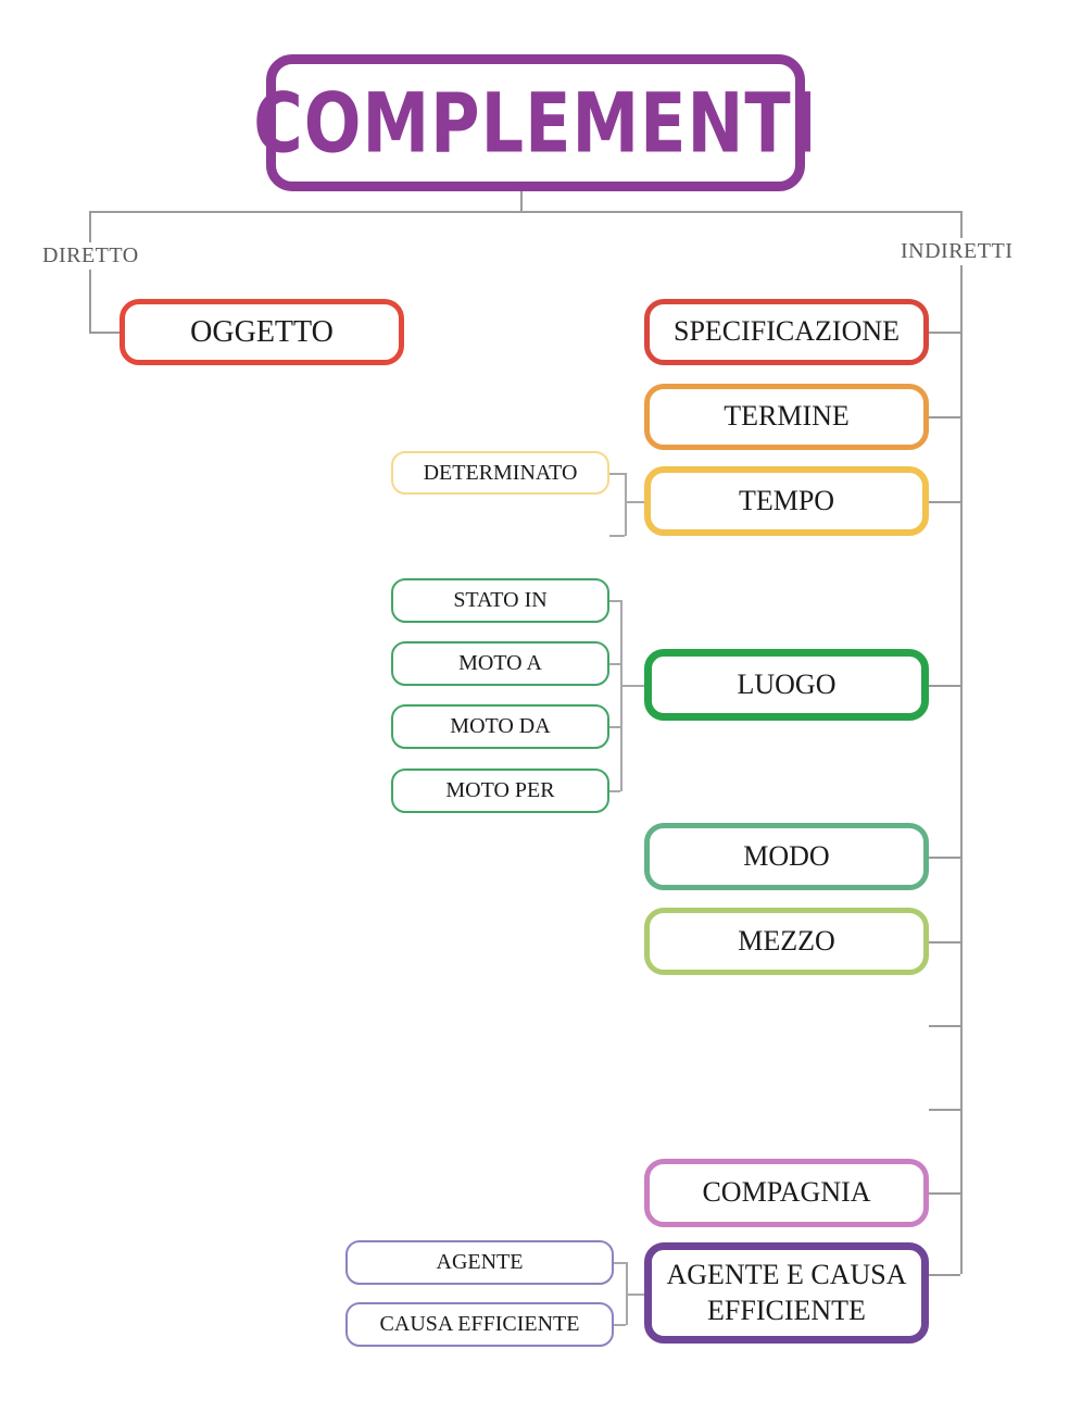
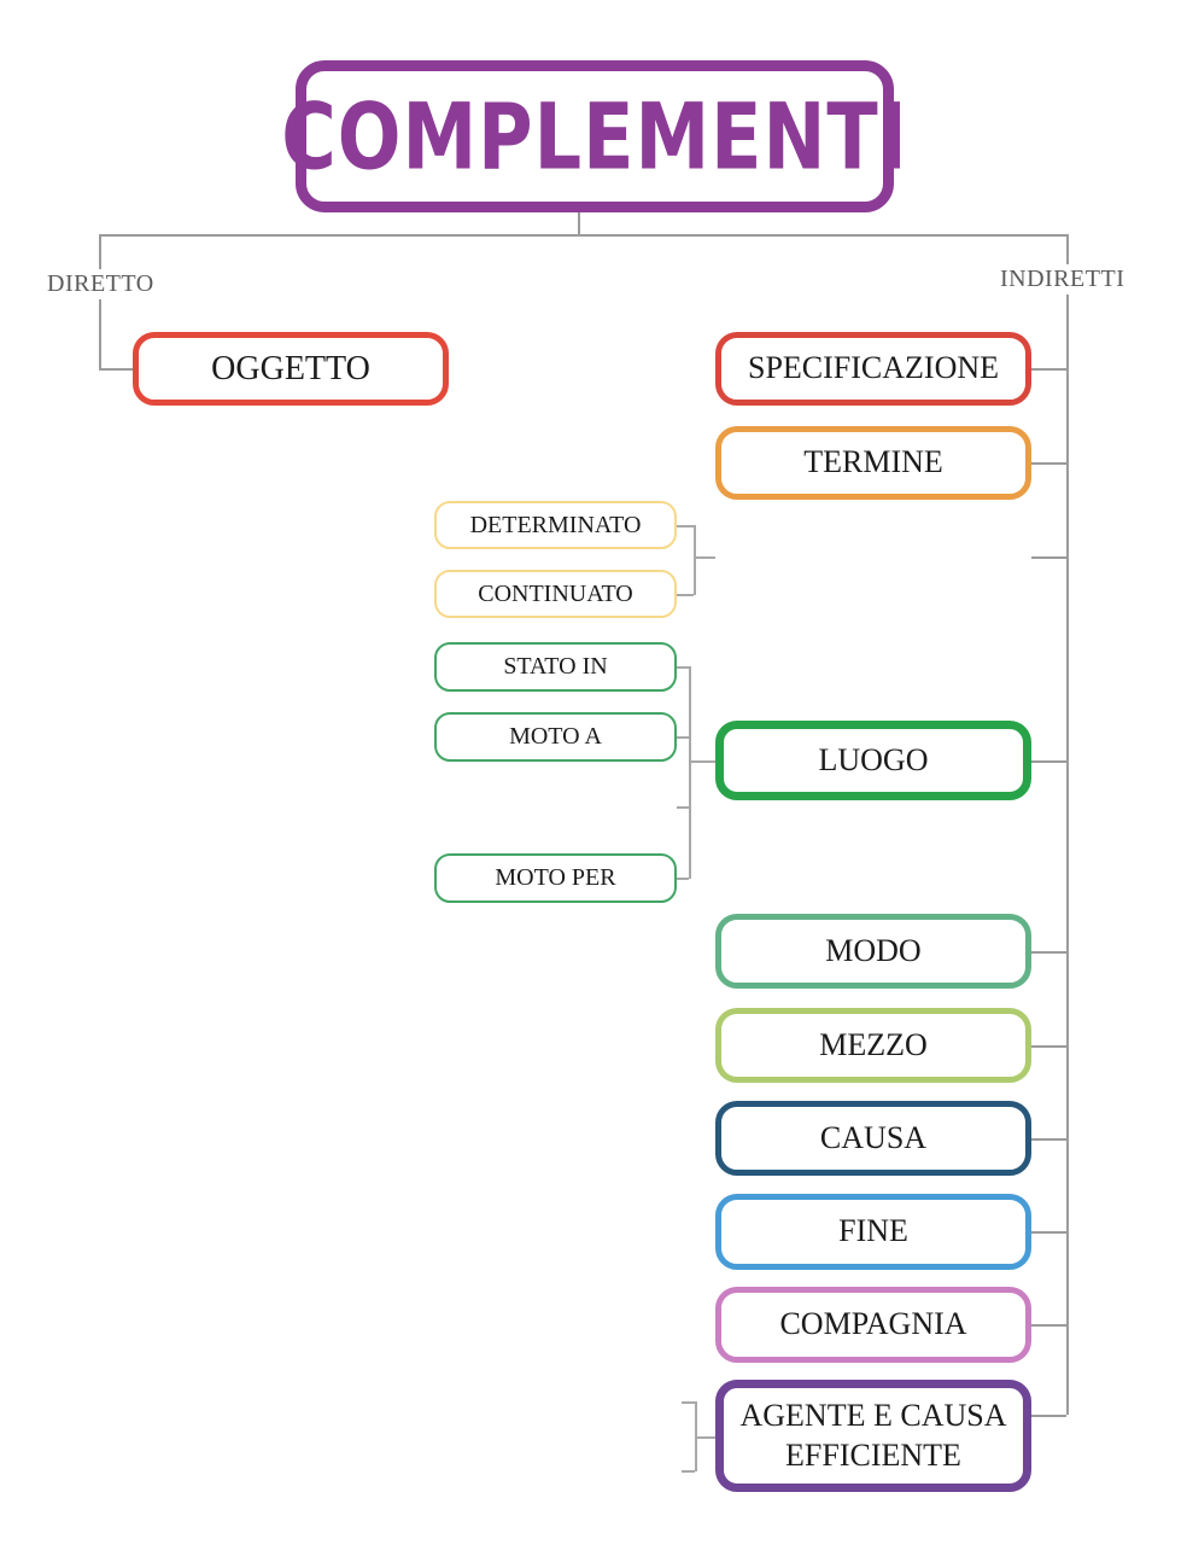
  COMPLEMENTI
  DIRETTO
  INDIRETTI
  OGGETTO
  SPECIFICAZIONE
  TERMINE
- TEMPO
  LUOGO
  MODO
  MEZZO
+ CAUSA
+ FINE
  COMPAGNIA
  AGENTE E CAUSA EFFICIENTE
  DETERMINATO
+ CONTINUATO
  STATO IN
  MOTO A
- MOTO DA
  MOTO PER
- AGENTE
- CAUSA EFFICIENTE
